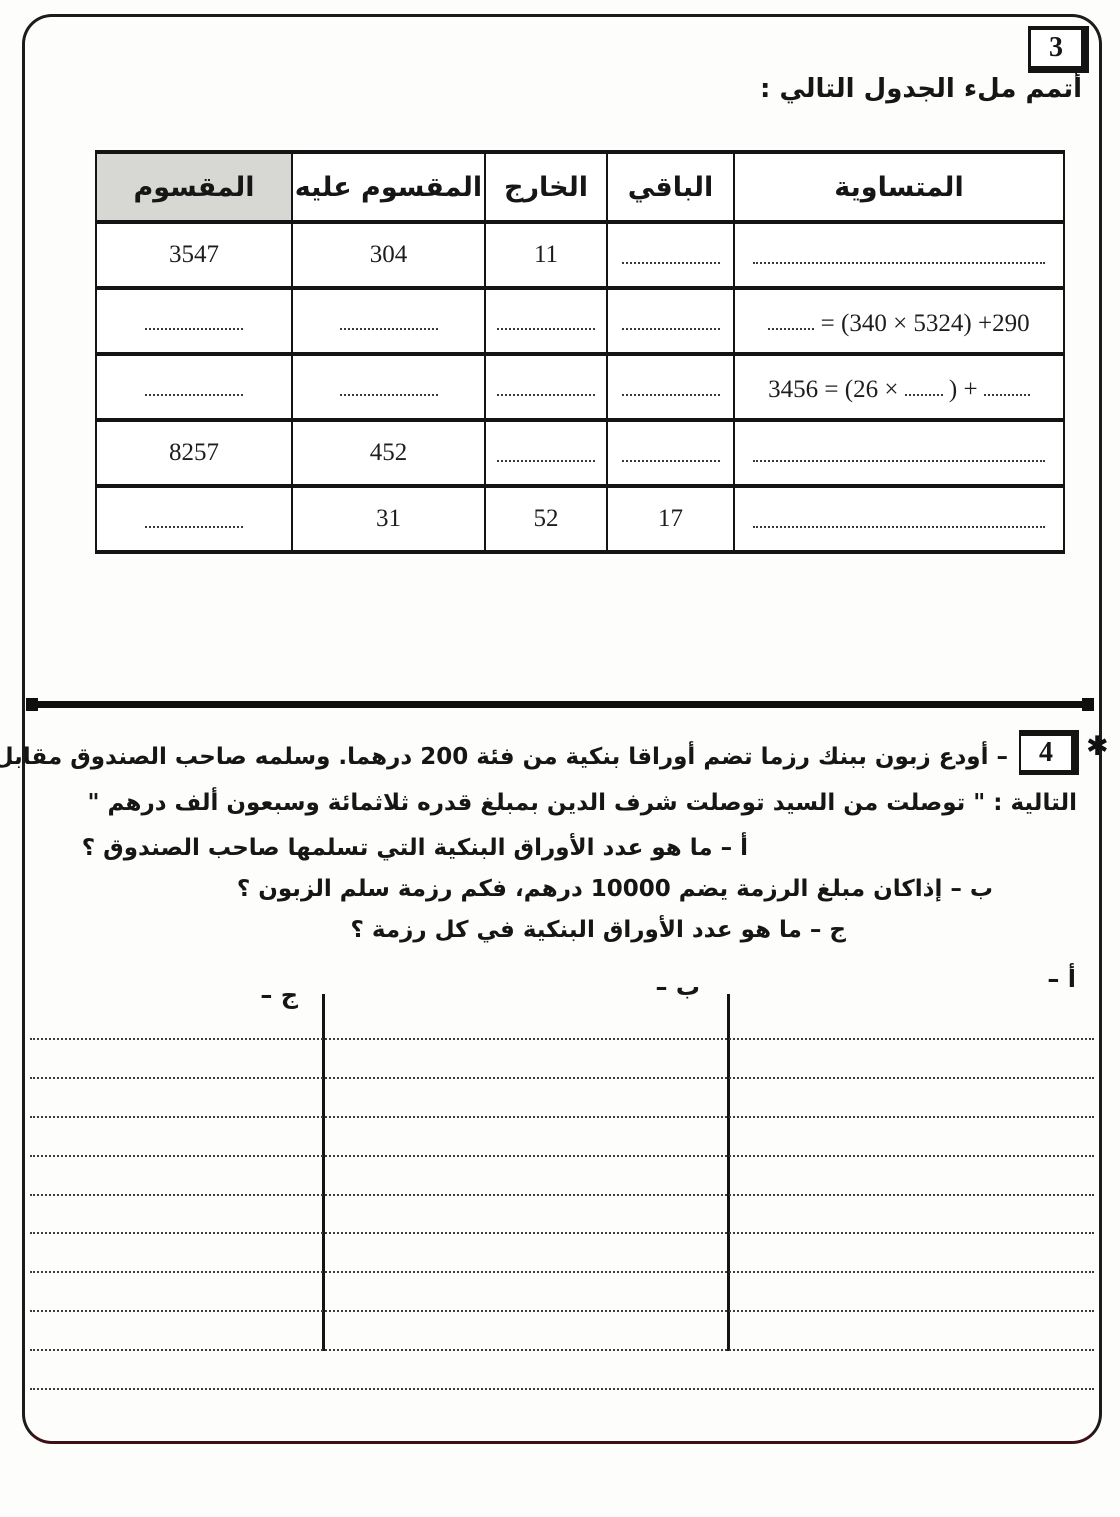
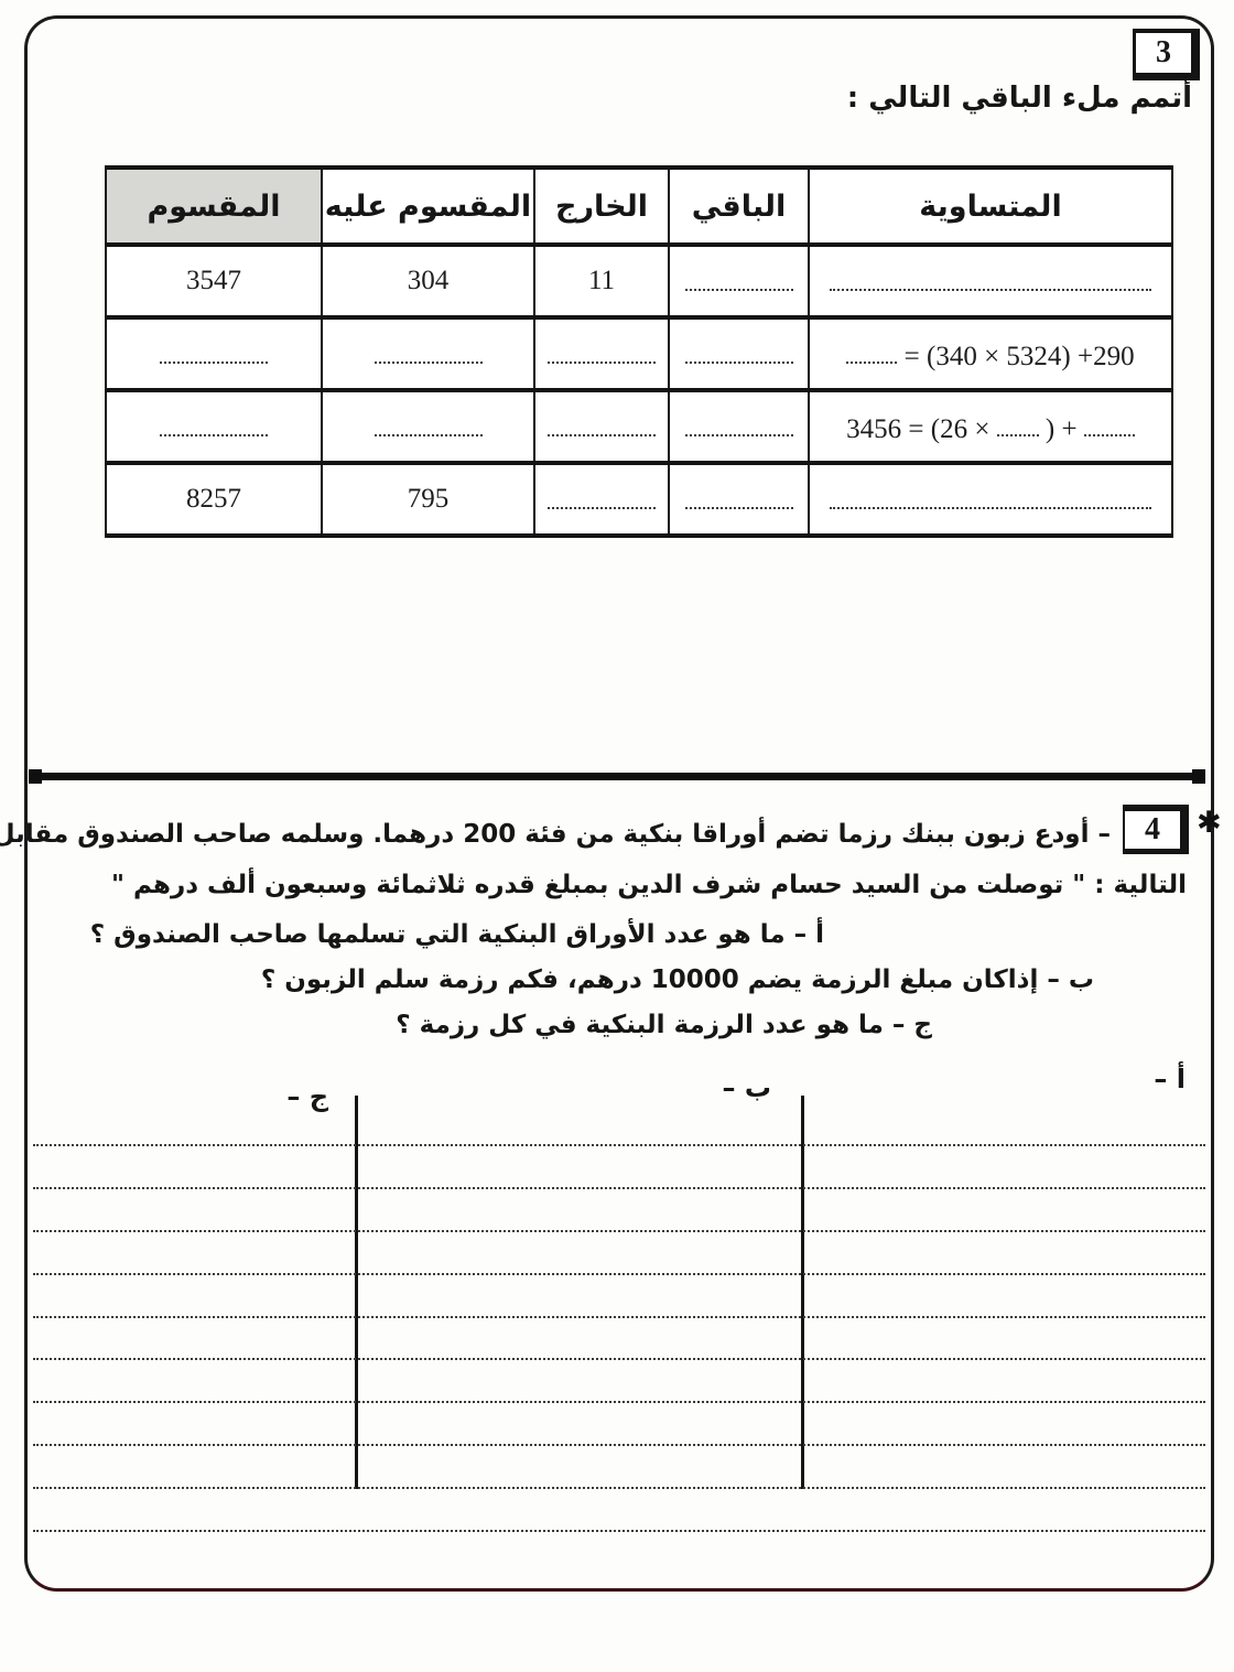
  3
- أتمم ملء الجدول التالي :
+ أتمم ملء الباقي التالي :
  المقسوم	المقسوم عليه	الخارج	الباقي	المتساوية
  3547	304	11
  				= (340 × 5324) +290
  				3456 = (26 × ) +
- 8257	452
+ 8257	795
- 	31	52	17
  ✱
  4
  – أودع زبون ببنك رزما تضم أوراقا بنكية من فئة 200 درهما. وسلمه صاحب الصندوق مقابل
- التالية : " توصلت من السيد توصلت شرف الدين بمبلغ قدره ثلاثمائة وسبعون ألف درهم "
+ التالية : " توصلت من السيد حسام شرف الدين بمبلغ قدره ثلاثمائة وسبعون ألف درهم "
  أ – ما هو عدد الأوراق البنكية التي تسلمها صاحب الصندوق ؟
  ب – إذاكان مبلغ الرزمة يضم 10000 درهم، فكم رزمة سلم الزبون ؟
- ج – ما هو عدد الأوراق البنكية في كل رزمة ؟
+ ج – ما هو عدد الرزمة البنكية في كل رزمة ؟
  أ –
  ب –
  ج –
